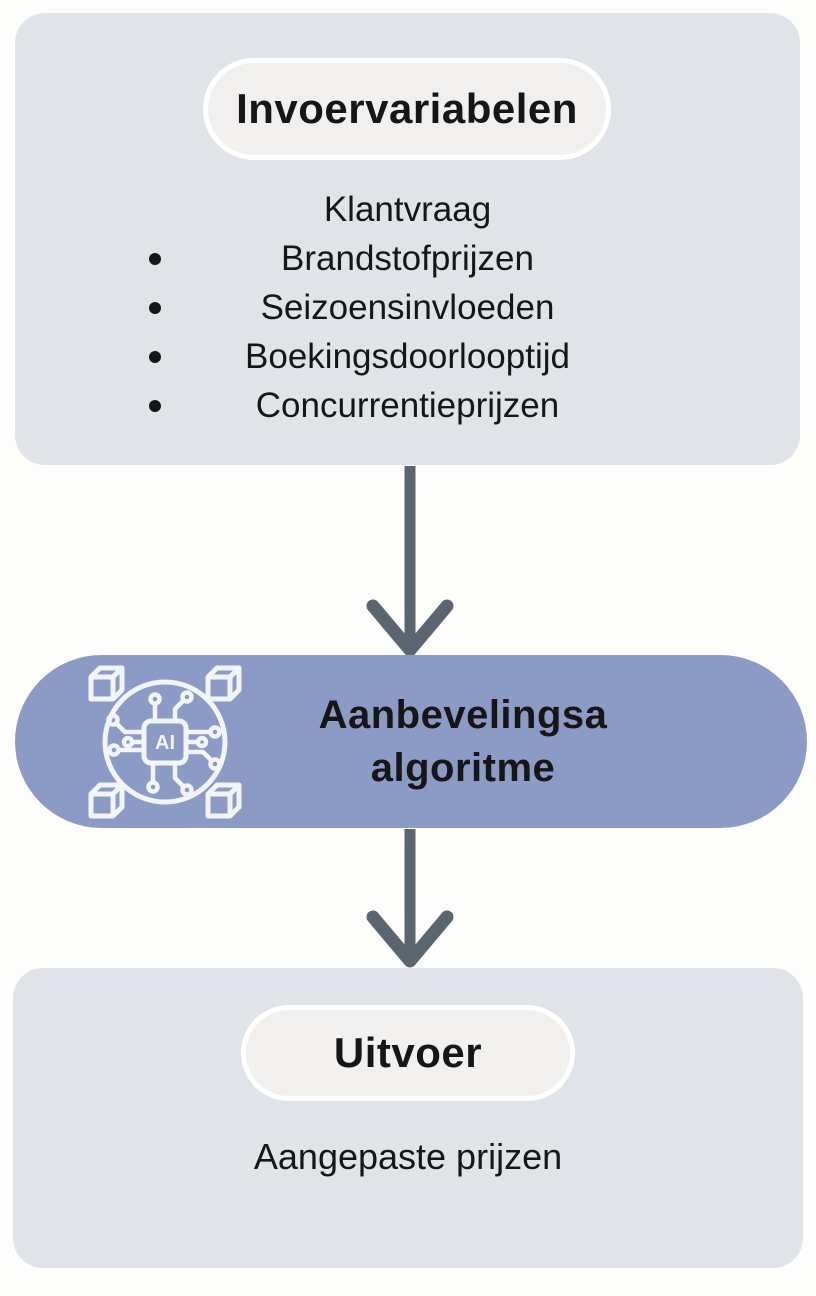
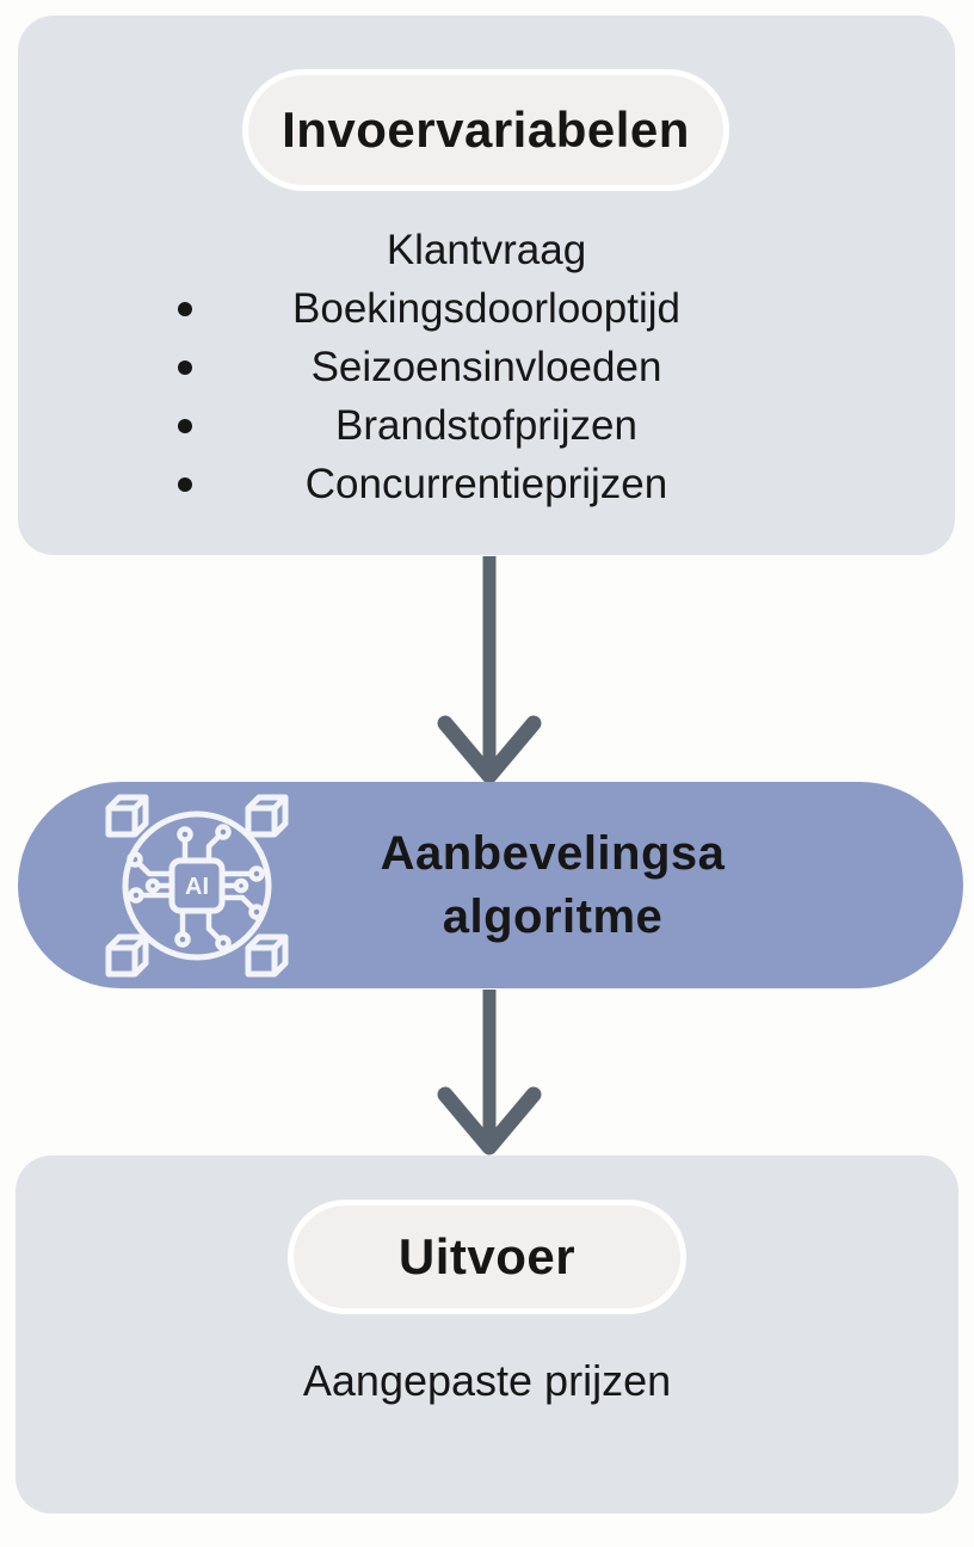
  Invoervariabelen
  Klantvraag
- Brandstofprijzen
+ Boekingsdoorlooptijd
  Seizoensinvloeden
- Boekingsdoorlooptijd
+ Brandstofprijzen
  Concurrentieprijzen
  AI
  Aanbevelingsa
  algoritme
  Uitvoer
  Aangepaste prijzen
